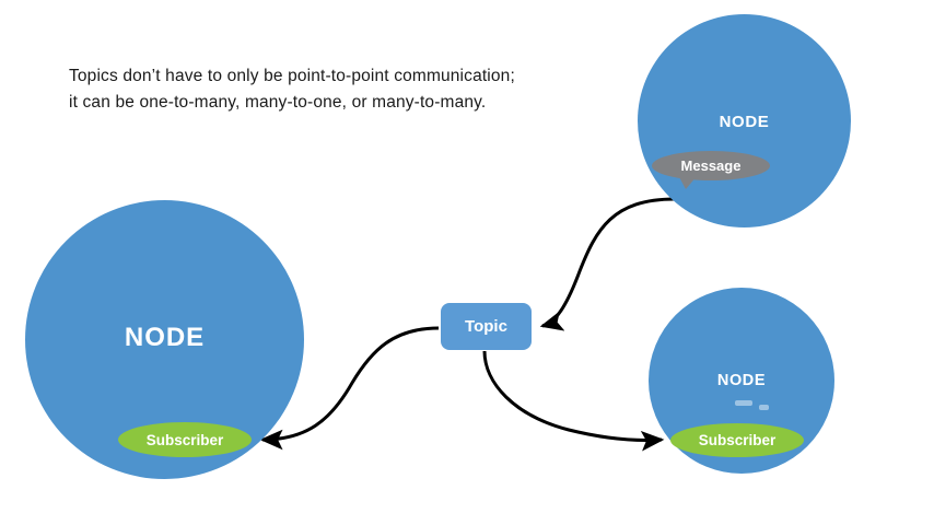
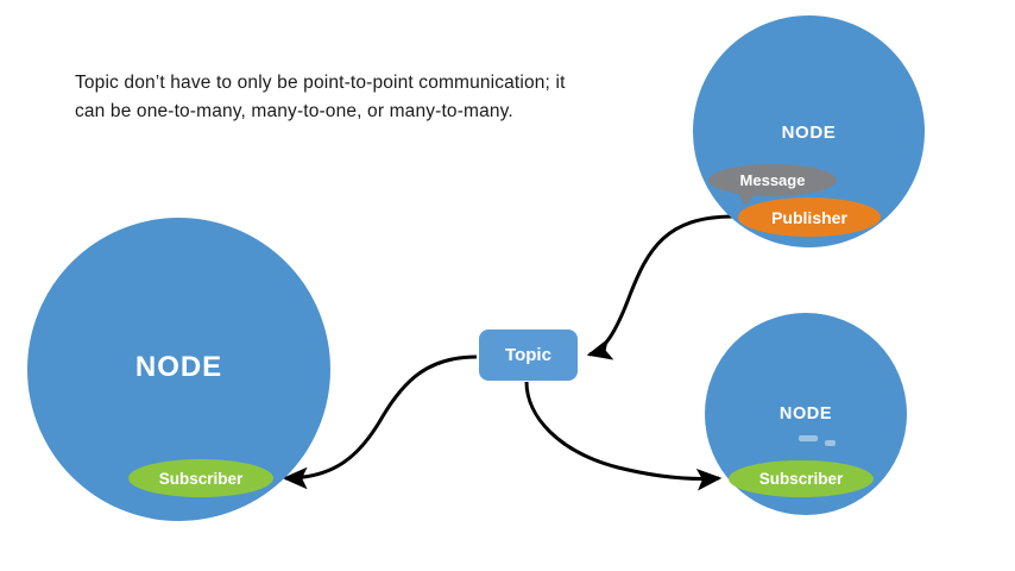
- Topics don’t have to only be point-to-point communication; it can be one-to-many, many-to-one, or many-to-many.
+ Topic don’t have to only be point-to-point communication; it can be one-to-many, many-to-one, or many-to-many.
  NODE
  Subscriber
  NODE
  Message
+ Publisher
  NODE
  Subscriber
  Topic
